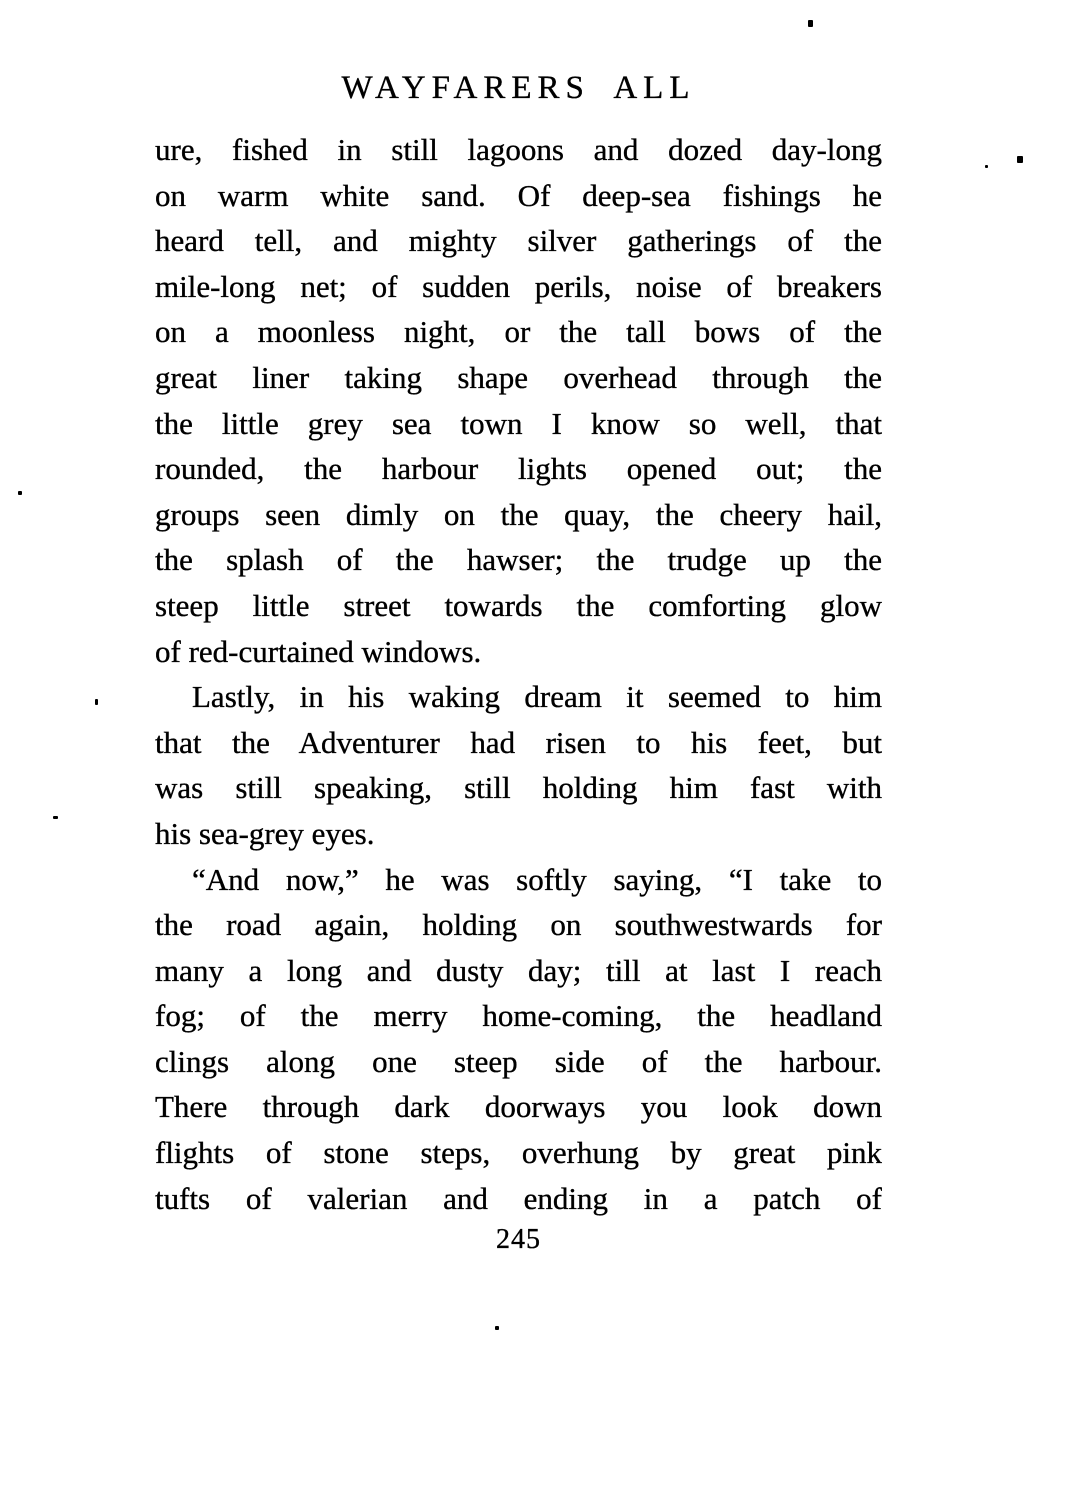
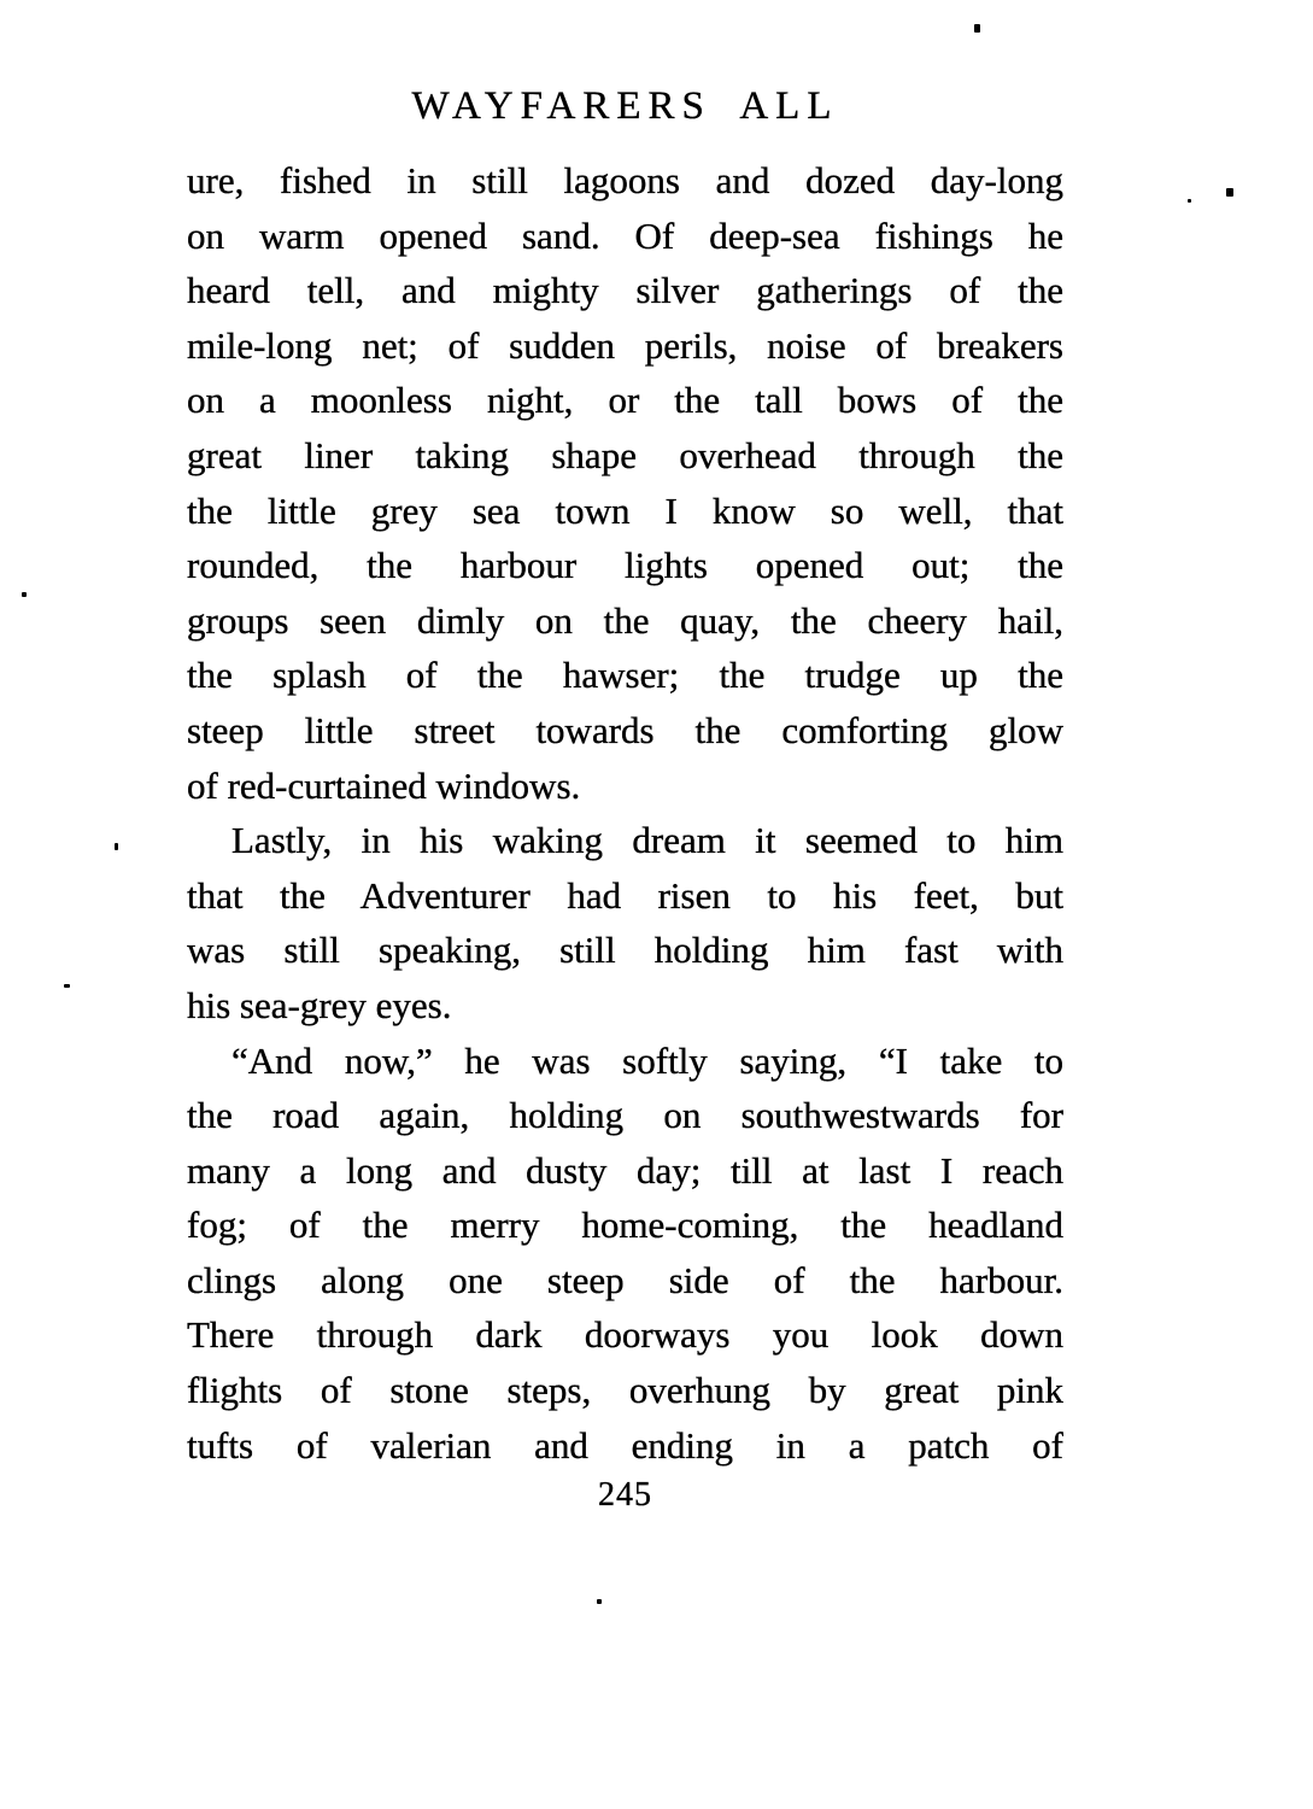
  WAYFARERS ALL
  ure, fished in still lagoons and dozed day-long
- on warm white sand. Of deep-sea fishings he
+ on warm opened sand. Of deep-sea fishings he
  heard tell, and mighty silver gatherings of the
  mile-long net; of sudden perils, noise of breakers
  on a moonless night, or the tall bows of the
  great liner taking shape overhead through the
  the little grey sea town I know so well, that
  rounded, the harbour lights opened out; the
  groups seen dimly on the quay, the cheery hail,
  the splash of the hawser; the trudge up the
  steep little street towards the comforting glow
  of red-curtained windows.
  Lastly, in his waking dream it seemed to him
  that the Adventurer had risen to his feet, but
  was still speaking, still holding him fast with
  his sea-grey eyes.
  “And now,” he was softly saying, “I take to
  the road again, holding on southwestwards for
  many a long and dusty day; till at last I reach
  fog; of the merry home-coming, the headland
  clings along one steep side of the harbour.
  There through dark doorways you look down
  flights of stone steps, overhung by great pink
  tufts of valerian and ending in a patch of
  245
